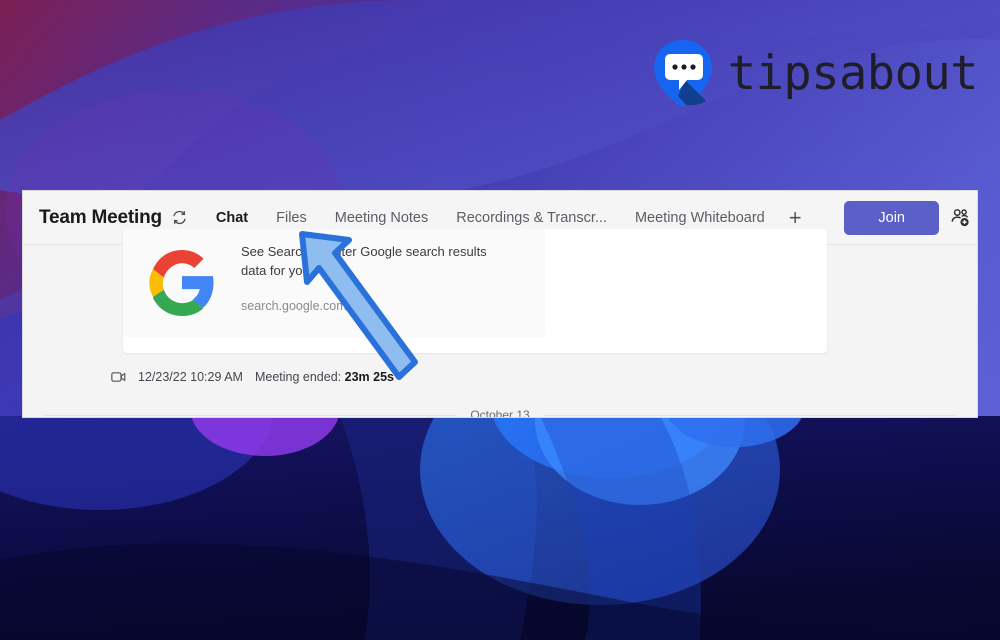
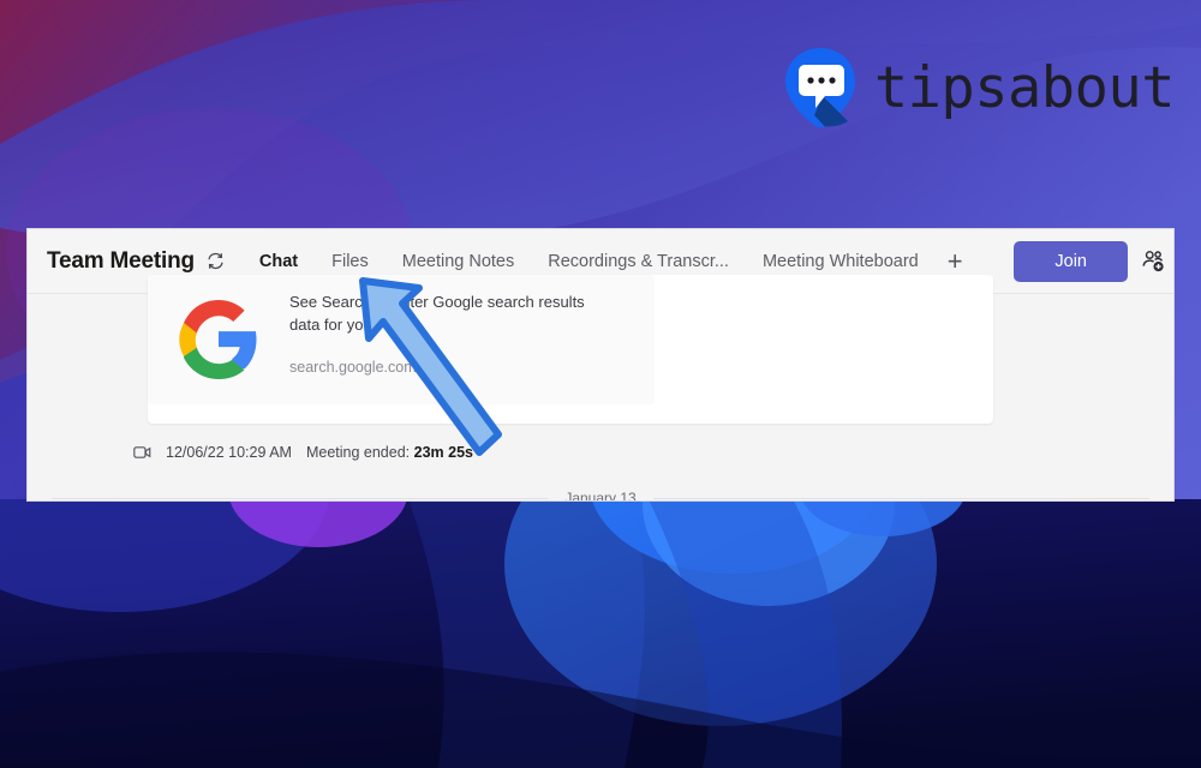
  tipsabout
  Team Meeting
  Chat
  Files
  Meeting Notes
  Recordings & Transcr...
  Meeting Whiteboard
  +
  Join
  See Searcter Google search results
  data for yo
  search.google.com
- 12/23/22 10:29 AM
+ 12/06/22 10:29 AM
  Meeting ended: 23m 25s
- October 13
+ January 13
